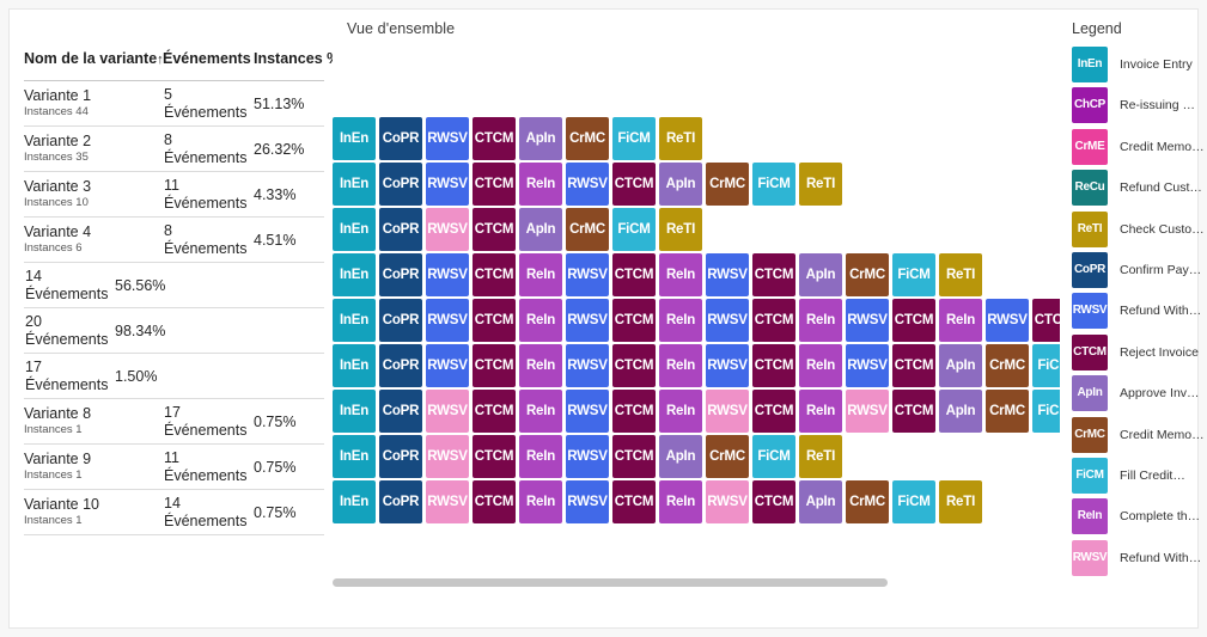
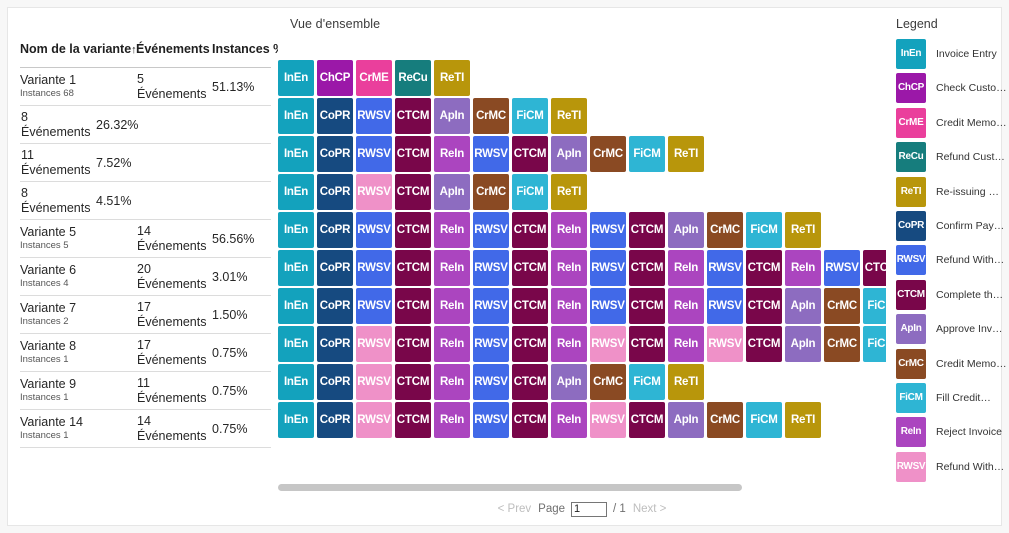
  Nom de la variante↑
  Événements
  Instances
  Variante 1
- Instances 44
+ Instances 68
  5
  Événements
  51.13%
- Variante 2
- Instances 35
  8
  Événements
  26.32%
- Variante 3
- Instances 10
  11
  Événements
- 4.33%
+ 7.52%
- Variante 4
- Instances 6
  8
  Événements
  4.51%
+ Variante 5
+ Instances 5
  14
  Événements
  56.56%
+ Variante 6
+ Instances 4
  20
  Événements
- 98.34%
+ 3.01%
+ Variante 7
+ Instances 2
  17
  Événements
  1.50%
  Variante 8
  Instances 1
  17
  Événements
  0.75%
  Variante 9
  Instances 1
  11
  Événements
  0.75%
- Variante 10
+ Variante 14
  Instances 1
  14
  Événements
  0.75%
  Vue d'ensemble
+ InEn ChCP CrME ReCu ReTI
  InEn CoPR RWSV CTCM ApIn CrMC FiCM ReTI
  InEn CoPR RWSV CTCM ReIn RWSV CTCM ApIn CrMC FiCM ReTI
  InEn CoPR RWSV CTCM ApIn CrMC FiCM ReTI
  InEn CoPR RWSV CTCM ReIn RWSV CTCM ReIn RWSV CTCM ApIn CrMC FiCM ReTI
  InEn CoPR RWSV CTCM ReIn RWSV CTCM ReIn RWSV CTCM ReIn RWSV CTCM ReIn RWSV CTC
  InEn CoPR RWSV CTCM ReIn RWSV CTCM ReIn RWSV CTCM ReIn RWSV CTCM ApIn CrMC FiC
  InEn CoPR RWSV CTCM ReIn RWSV CTCM ReIn RWSV CTCM ReIn RWSV CTCM ApIn CrMC FiC
  InEn CoPR RWSV CTCM ReIn RWSV CTCM ApIn CrMC FiCM ReTI
  InEn CoPR RWSV CTCM ReIn RWSV CTCM ReIn RWSV CTCM ApIn CrMC FiCM ReTI
+ < Prev
+ Page
+ 1
+ / 1
+ Next >
  Legend
  InEn
  Invoice Entry
  ChCP
- Re-issuing …
+ Check Custo…
  CrME
  Credit Memo…
  ReCu
  Refund Cust…
  ReTI
- Check Custo…
+ Re-issuing …
  CoPR
  Confirm Pay…
  RWSV
  Refund With…
  CTCM
- Reject Invoice
+ Complete th…
  ApIn
  Approve Inv…
  CrMC
  Credit Memo…
  FiCM
  Fill Credit…
  ReIn
- Complete th…
+ Reject Invoice
  RWSV
  Refund With…
